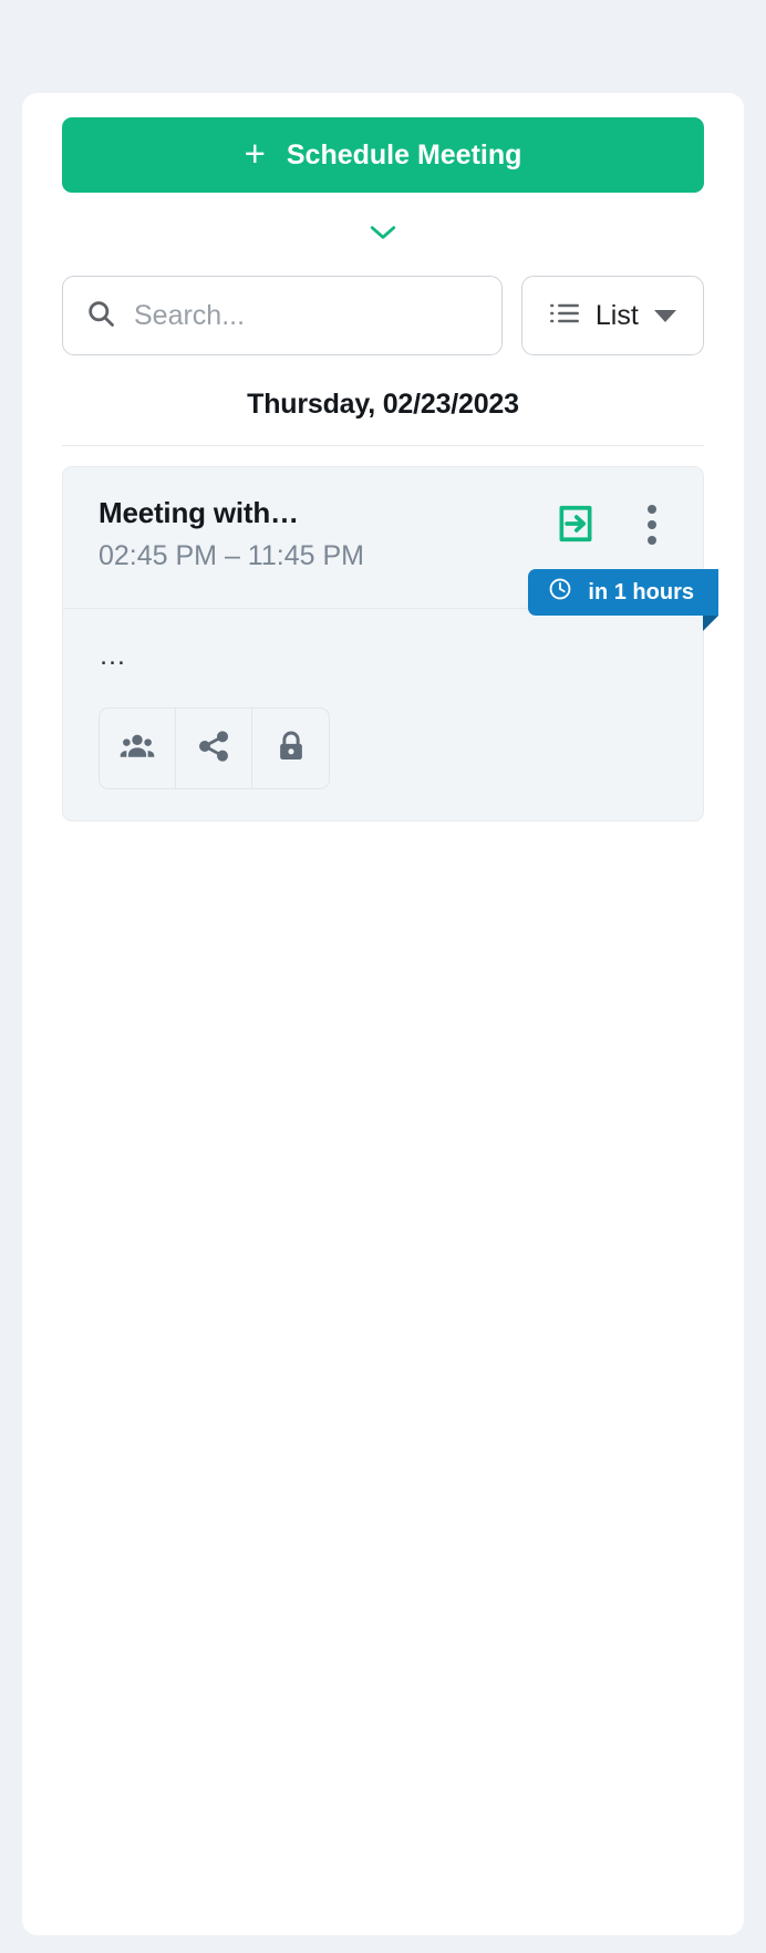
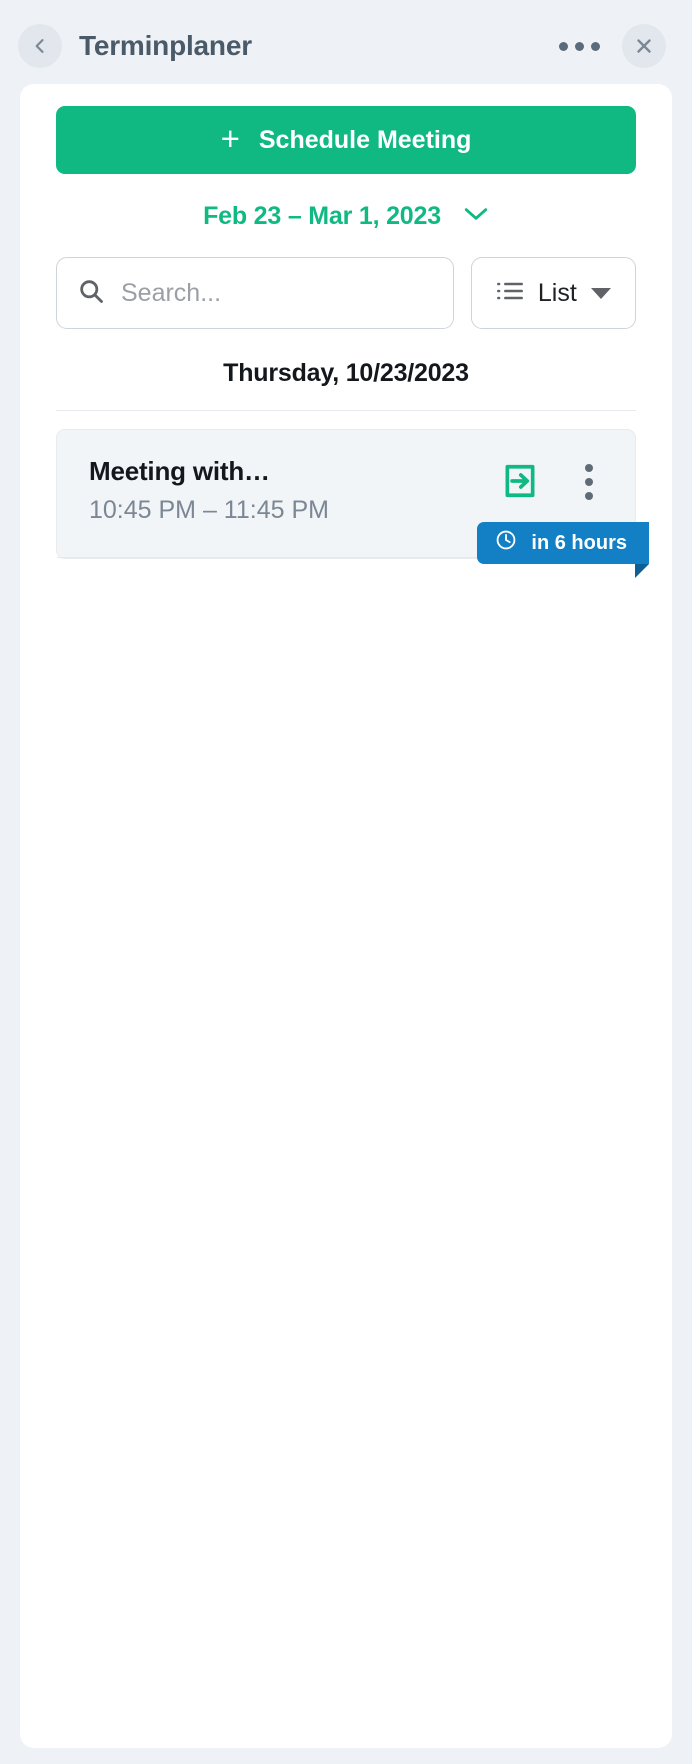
+ Terminplaner
  +
  Schedule Meeting
+ Feb 23 – Mar 1, 2023
  Search...
  List
- Thursday, 02/23/2023
+ Thursday, 10/23/2023
  Meeting with…
- 02:45 PM – 11:45 PM
+ 10:45 PM – 11:45 PM
- in 1 hours
+ in 6 hours
- …
